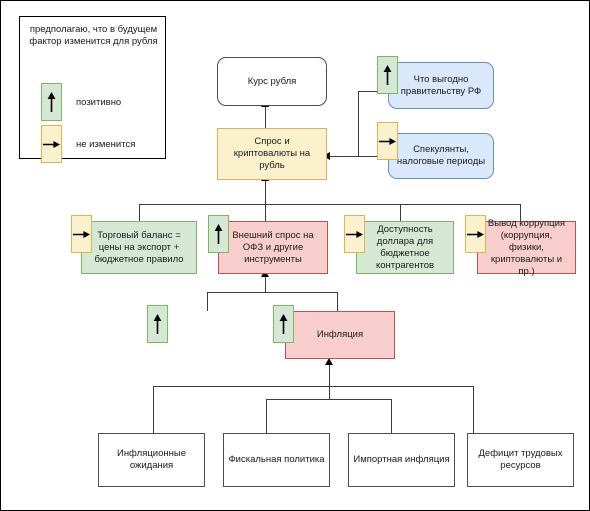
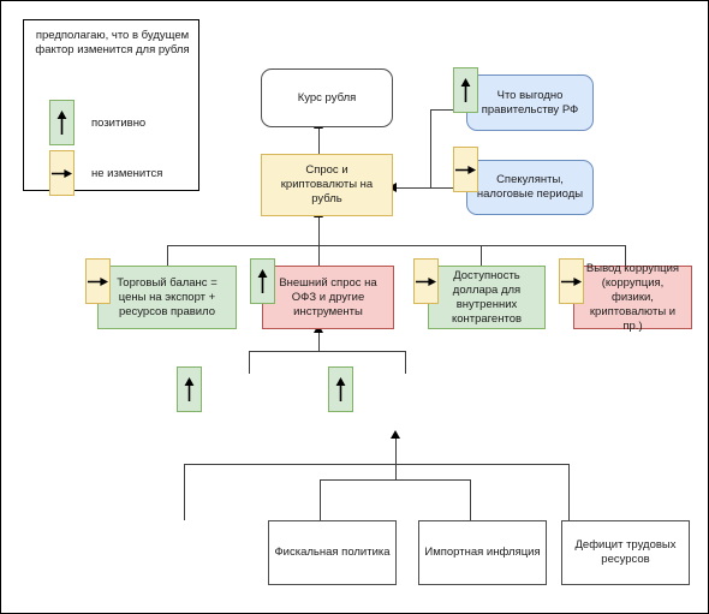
  предполагаю, что в будущем фактор изменится для рубля
  позитивно
  не изменится
  Курс рубля
  Спрос и криптовалюты на рубль
  Что выгодно правительству РФ
  Спекулянты, налоговые периоды
- Торговый баланс = цены на экспорт + бюджетное правило
+ Торговый баланс = цены на экспорт + ресурсов правило
  Внешний спрос на ОФЗ и другие инструменты
- Доступность доллара для бюджетное контрагентов
+ Доступность доллара для внутренних контрагентов
  Вывод коррупция (коррупция, физики, криптовалюты и пр.)
- Инфляция
- Инфляционные ожидания
  Фискальная политика
  Импортная инфляция
  Дефицит трудовых ресурсов
